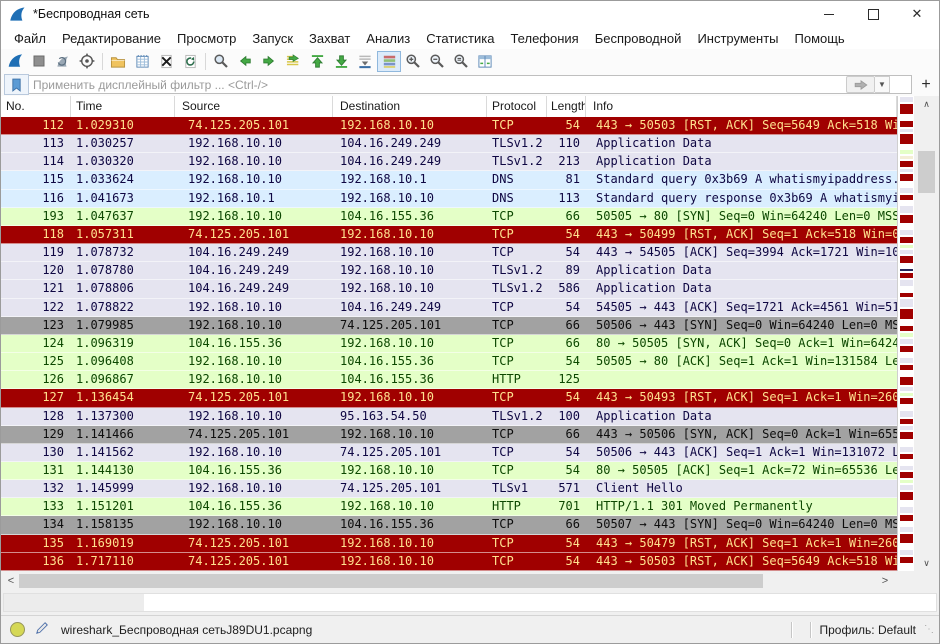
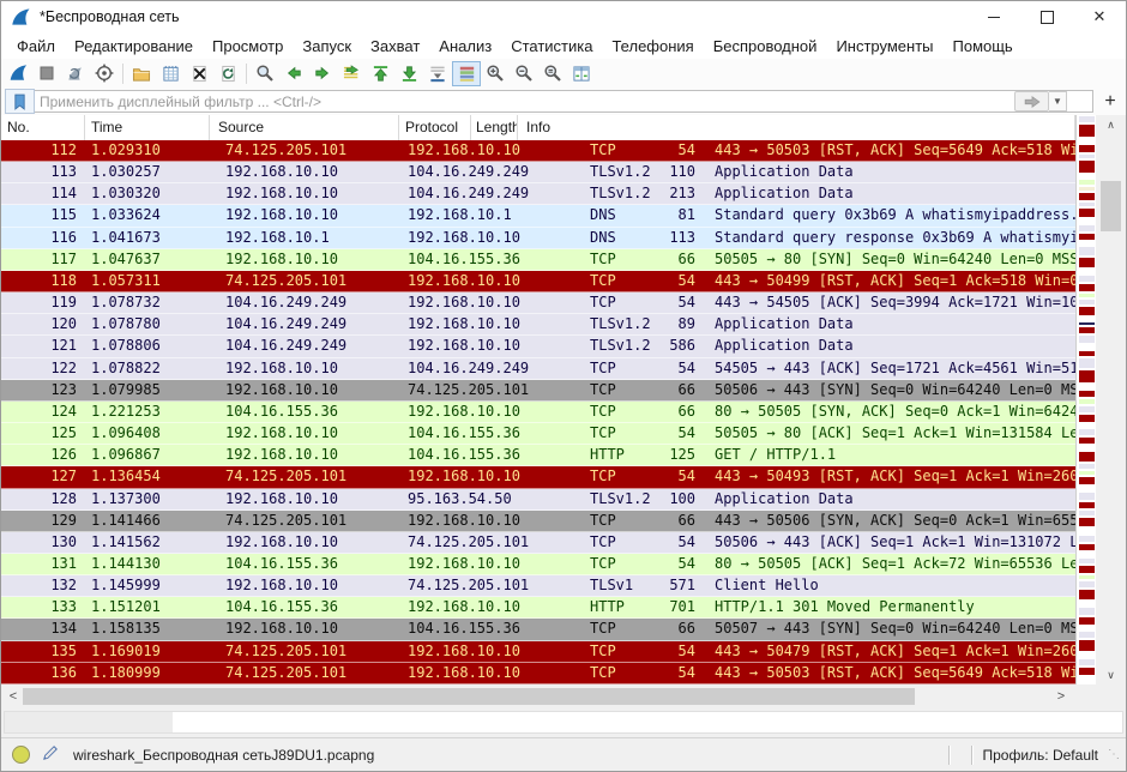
  *Беспроводная сеть
  ✕
  Файл
  Редактирование
  Просмотр
  Запуск
  Захват
  Анализ
  Статистика
  Телефония
  Беспроводной
  Инструменты
  Помощь
  Применить дисплейный фильтр ... <Ctrl-/>
  ▼
  +
  No.
  Time
  Source
- Destination
  Protocol
  Length
  Info
  112
  1.029310
  74.125.205.101
  192.168.10.10
  TCP
  54
  443 → 50503 [RST, ACK] Seq=5649 Ack=518 Wi
  113
  1.030257
  192.168.10.10
  104.16.249.249
  TLSv1.2
  110
  Application Data
  114
  1.030320
  192.168.10.10
  104.16.249.249
  TLSv1.2
  213
  Application Data
  115
  1.033624
  192.168.10.10
  192.168.10.1
  DNS
  81
  Standard query 0x3b69 A whatismyipaddress.
  116
  1.041673
  192.168.10.1
  192.168.10.10
  DNS
  113
  Standard query response 0x3b69 A whatismyi
- 193
+ 117
  1.047637
  192.168.10.10
  104.16.155.36
  TCP
  66
  118
  1.057311
  74.125.205.101
  192.168.10.10
  TCP
  54
  443 → 50499 [RST, ACK] Seq=1 Ack=518 Win=0
  119
  1.078732
  104.16.249.249
  192.168.10.10
  TCP
  54
  443 → 54505 [ACK] Seq=3994 Ack=1721 Win=10
  120
  1.078780
  104.16.249.249
  192.168.10.10
  TLSv1.2
  89
  Application Data
  121
  1.078806
  104.16.249.249
  192.168.10.10
  TLSv1.2
  586
  Application Data
  122
  1.078822
  192.168.10.10
  104.16.249.249
  TCP
  54
  54505 → 443 [ACK] Seq=1721 Ack=4561 Win=51
  123
  1.079985
  192.168.10.10
  74.125.205.101
  TCP
  66
  124
- 1.096319
+ 1.221253
  104.16.155.36
  192.168.10.10
  TCP
  66
  80 → 50505 [SYN, ACK] Seq=0 Ack=1 Win=6424
  125
  1.096408
  192.168.10.10
  104.16.155.36
  TCP
  54
  50505 → 80 [ACK] Seq=1 Ack=1 Win=131584 Le
  126
  1.096867
  192.168.10.10
  104.16.155.36
  HTTP
  125
+ GET / HTTP/1.1
  127
  1.136454
  74.125.205.101
  192.168.10.10
  TCP
  54
  443 → 50493 [RST, ACK] Seq=1 Ack=1 Win=260
  128
  1.137300
  192.168.10.10
  95.163.54.50
  TLSv1.2
  100
  Application Data
  129
  1.141466
  74.125.205.101
  192.168.10.10
  TCP
  66
  443 → 50506 [SYN, ACK] Seq=0 Ack=1 Win=655
  130
  1.141562
  192.168.10.10
  74.125.205.101
  TCP
  54
  50506 → 443 [ACK] Seq=1 Ack=1 Win=131072 L
  131
  1.144130
  104.16.155.36
  192.168.10.10
  TCP
  54
  80 → 50505 [ACK] Seq=1 Ack=72 Win=65536 Le
  132
  1.145999
  192.168.10.10
  74.125.205.101
  TLSv1
  571
  Client Hello
  133
  1.151201
  104.16.155.36
  192.168.10.10
  HTTP
  701
  HTTP/1.1 301 Moved Permanently
  134
  1.158135
  192.168.10.10
  104.16.155.36
  TCP
  66
  135
  1.169019
  74.125.205.101
  192.168.10.10
  TCP
  54
  443 → 50479 [RST, ACK] Seq=1 Ack=1 Win=260
  136
- 1.717110
+ 1.180999
  74.125.205.101
  192.168.10.10
  TCP
  54
  443 → 50503 [RST, ACK] Seq=5649 Ack=518 Wi
  ∧
  ∨
  <
  >
  wireshark_Беспроводная сетьJ89DU1.pcapng
  Профиль: Default
  ⋱
